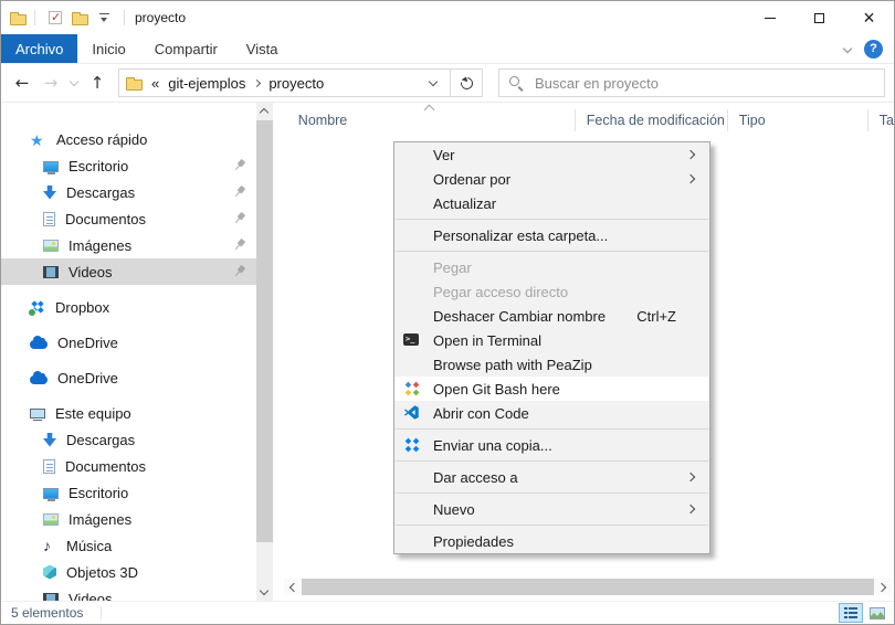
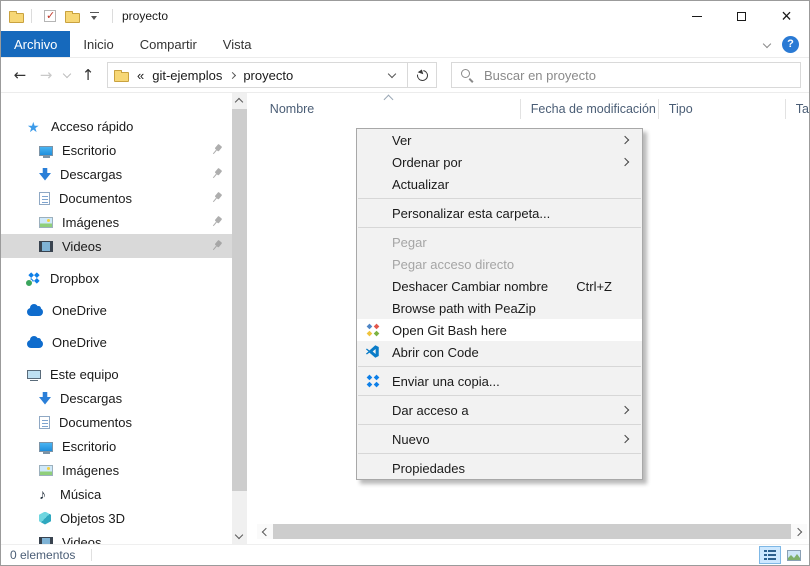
  proyecto
  Archivo
  Inicio
  Compartir
  Vista
  «
  git-ejemplos
  proyecto
  Buscar en proyecto
  Acceso rápido
  Escritorio
  Descargas
  Documentos
  Imágenes
  Videos
  Dropbox
  OneDrive
  OneDrive
  Este equipo
  Descargas
  Documentos
  Escritorio
  Imágenes
  Música
  Objetos 3D
  Videos
  Nombre
  Fecha de modificación
  Tipo
  Ta
  Ver
  Ordenar por
  Actualizar
  Personalizar esta carpeta...
  Pegar
  Pegar acceso directo
  Deshacer Cambiar nombre
  Ctrl+Z
- Open in Terminal
  Browse path with PeaZip
  Open Git Bash here
  Abrir con Code
  Enviar una copia...
  Dar acceso a
  Nuevo
  Propiedades
- 5 elementos
+ 0 elementos
